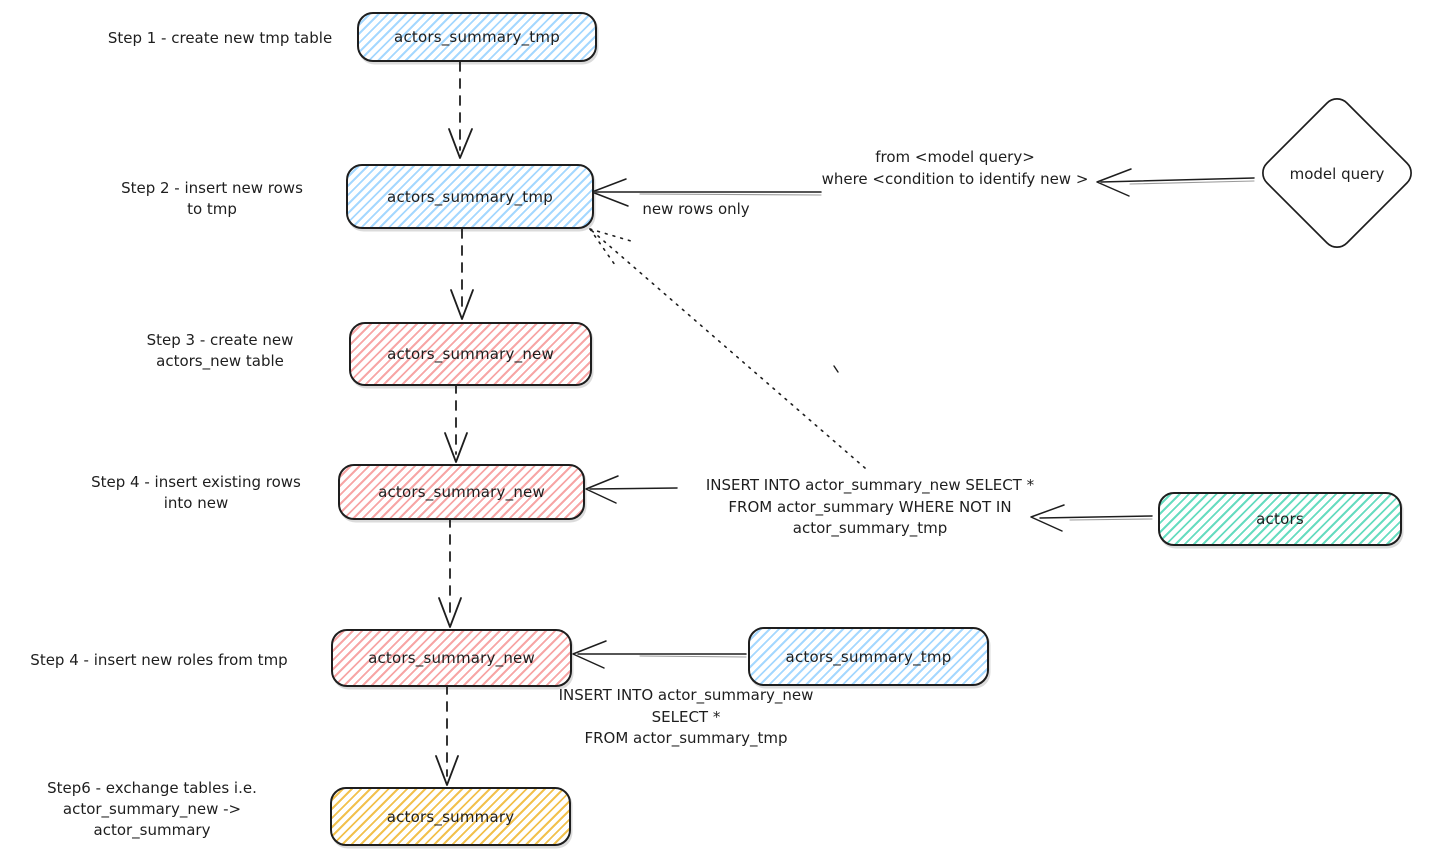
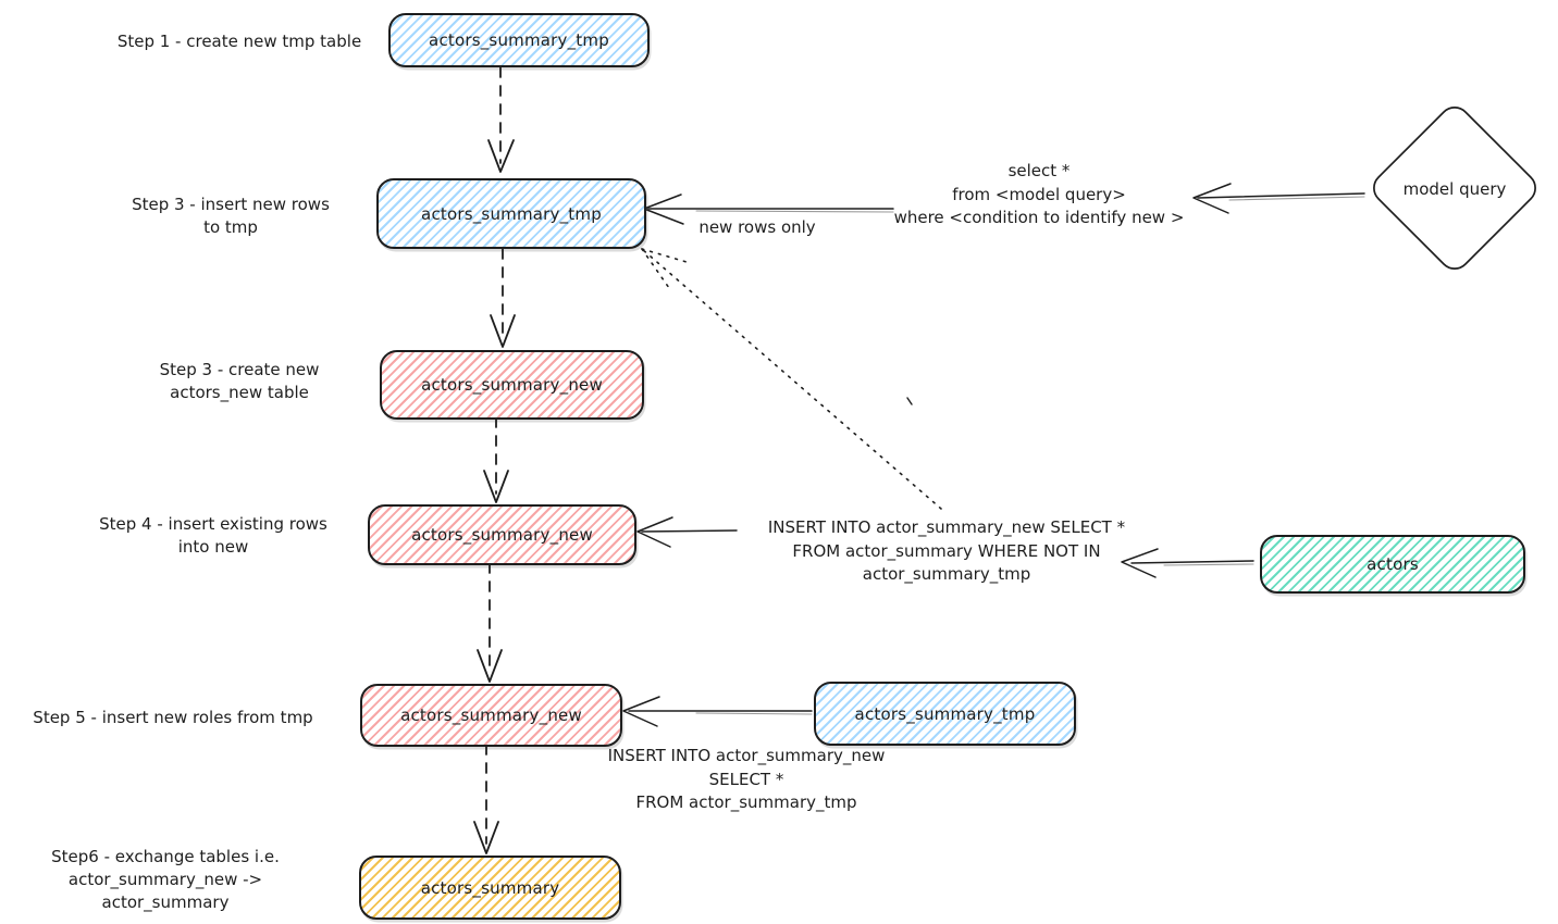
  Step 1 - create new tmp table
- Step 2 - insert new rows
+ Step 3 - insert new rows
  to tmp
  Step 3 - create new
  actors_new table
  Step 4 - insert existing rows
  into new
- Step 4 - insert new roles from tmp
+ Step 5 - insert new roles from tmp
  Step6 - exchange tables i.e.
  actor_summary_new -> actor_summary
  actors_summary_tmp
  actors_summary_tmp
  actors_summary_new
  actors_summary_new
  actors_summary_new
  actors_summary_tmp
  actors
  actors_summary
  model query
+ select *
  from <model query>
  where <condition to identify new >
  new rows only
  INSERT INTO actor_summary_new SELECT *
  FROM actor_summary WHERE NOT IN
  actor_summary_tmp
  INSERT INTO actor_summary_new
  SELECT *
  FROM actor_summary_tmp
